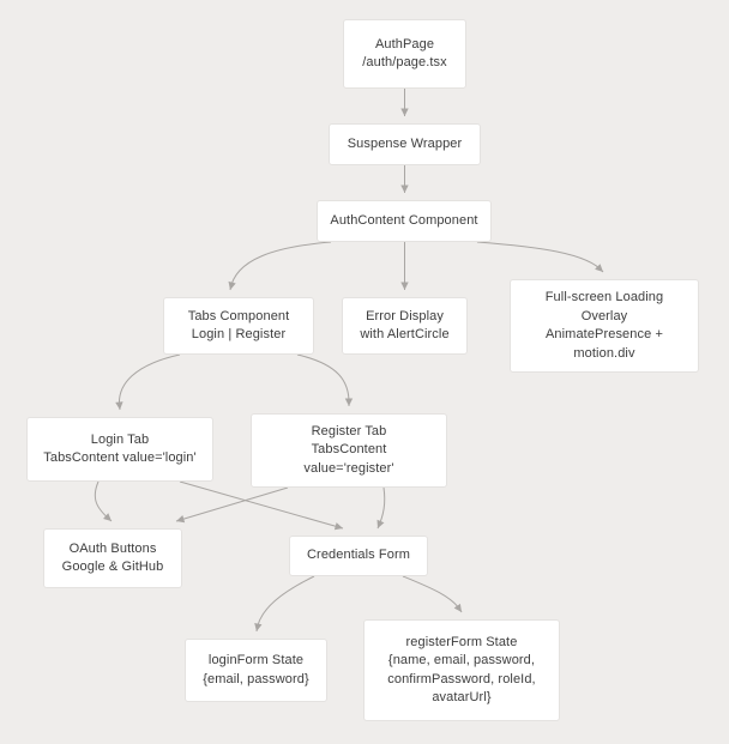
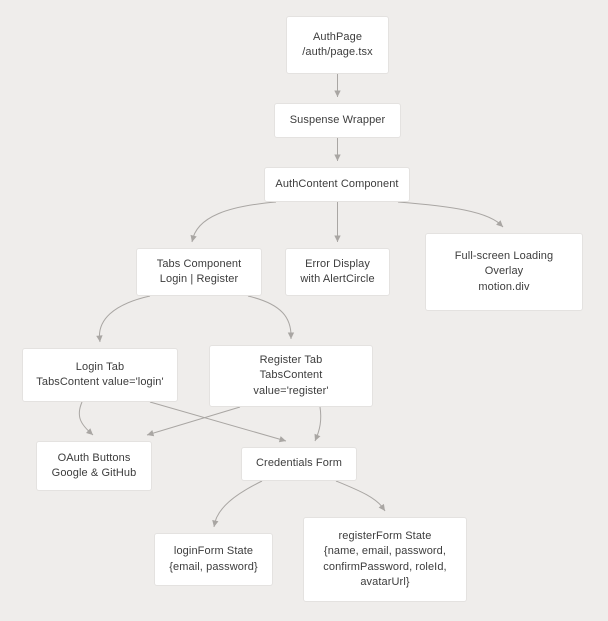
  AuthPage
  /auth/page.tsx
  Suspense Wrapper
  AuthContent Component
  Tabs Component
  Login | Register
  Error Display
  with AlertCircle
  Full-screen Loading
  Overlay
- AnimatePresence +
  motion.div
  Login Tab
  TabsContent value='login'
  Register Tab
  TabsContent
  value='register'
  OAuth Buttons
  Google & GitHub
  Credentials Form
  loginForm State
  {email, password}
  registerForm State
  {name, email, password,
  confirmPassword, roleId,
  avatarUrl}
